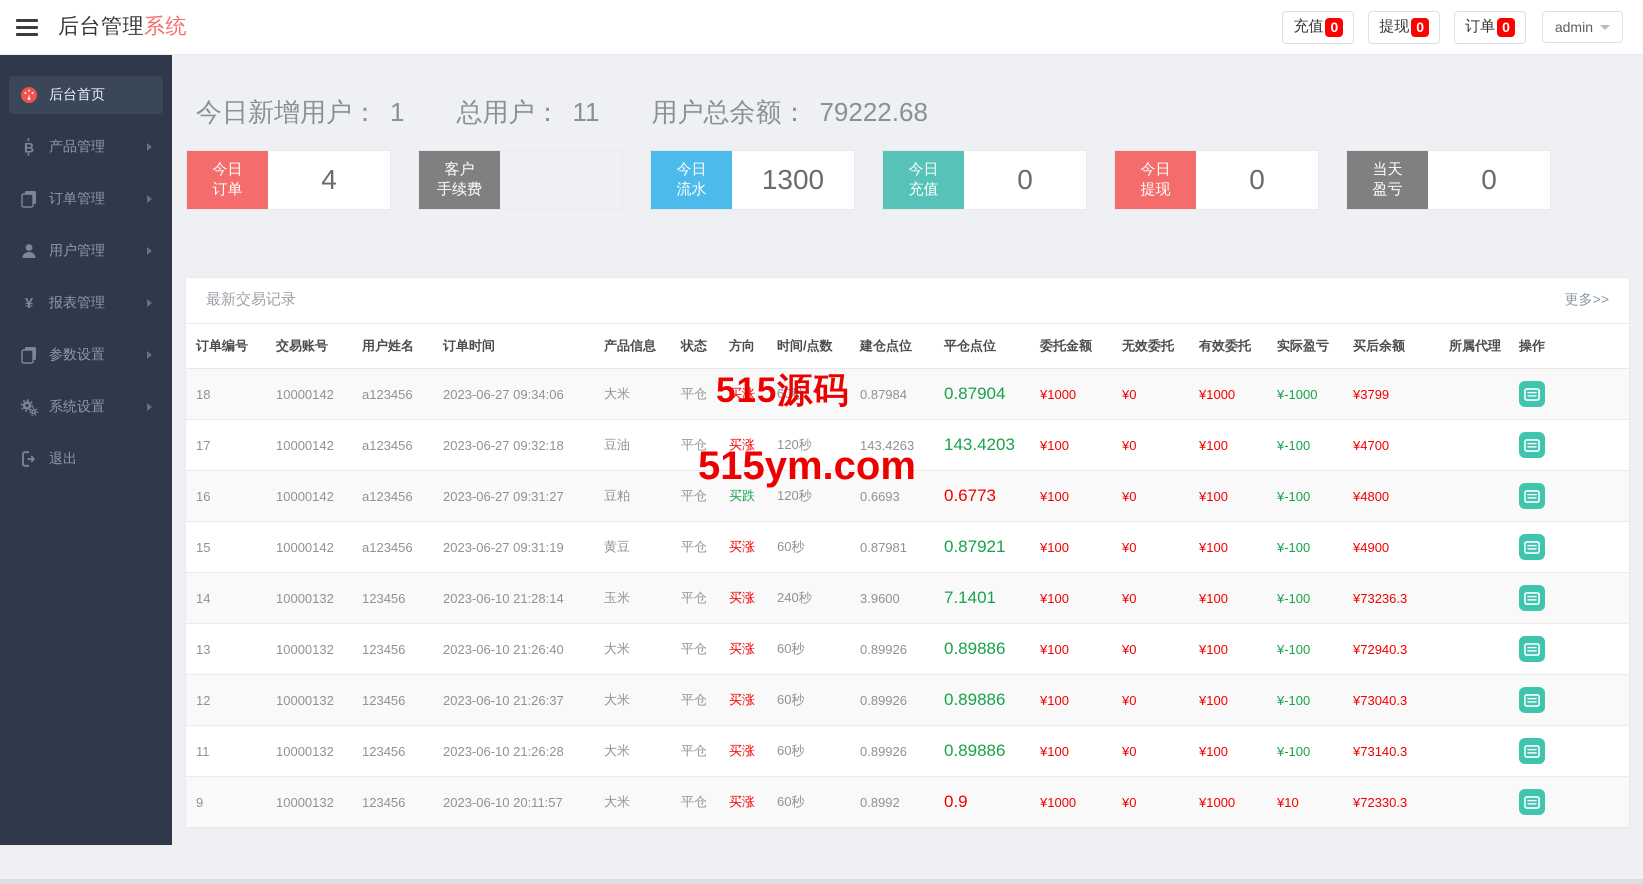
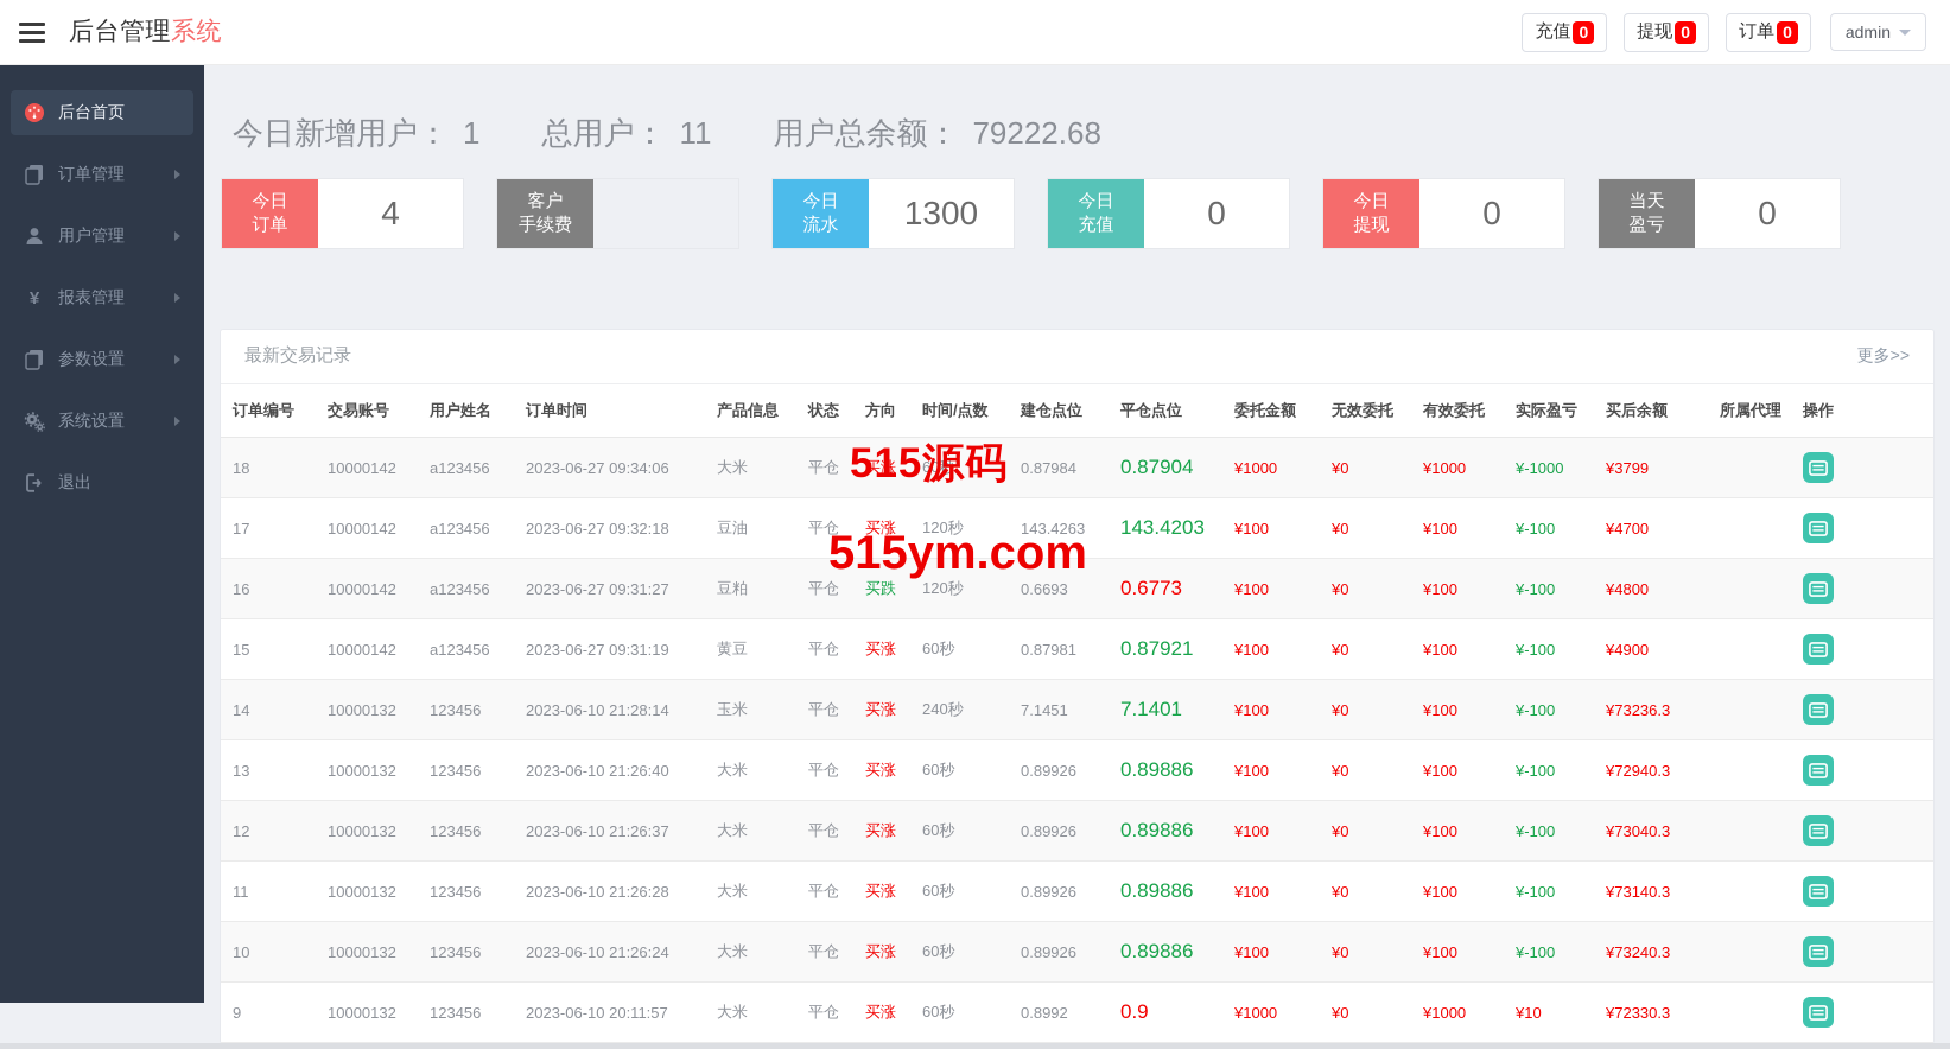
  后台管理系统
  充值
  0
  提现
  0
  订单
  0
  admin
  后台首页
- B
- 产品管理
  订单管理
  用户管理
  ¥
  报表管理
  参数设置
  系统设置
  退出
  今日新增用户： 1
  总用户： 11
  用户总余额： 79222.68
  今日
  订单
  4
  客户
  手续费
  今日
  流水
  1300
  今日
  充值
  0
  今日
  提现
  0
  当天
  盈亏
  0
  最新交易记录
  更多>>
  订单编号	交易账号	用户姓名	订单时间	产品信息	状态	方向	时间/点数	建仓点位	平仓点位	委托金额	无效委托	有效委托	实际盈亏	买后余额	所属代理	操作
  18	10000142	a123456	2023-06-27 09:34:06	大米	平仓	买涨	60秒	0.87984	0.87904	¥1000	¥0	¥1000	¥-1000	¥3799
  17	10000142	a123456	2023-06-27 09:32:18	豆油	平仓	买涨	120秒	143.4263	143.4203	¥100	¥0	¥100	¥-100	¥4700
  16	10000142	a123456	2023-06-27 09:31:27	豆粕	平仓	买跌	120秒	0.6693	0.6773	¥100	¥0	¥100	¥-100	¥4800
  15	10000142	a123456	2023-06-27 09:31:19	黄豆	平仓	买涨	60秒	0.87981	0.87921	¥100	¥0	¥100	¥-100	¥4900
- 14	10000132	123456	2023-06-10 21:28:14	玉米	平仓	买涨	240秒	3.9600	7.1401	¥100	¥0	¥100	¥-100	¥73236.3
+ 14	10000132	123456	2023-06-10 21:28:14	玉米	平仓	买涨	240秒	7.1451	7.1401	¥100	¥0	¥100	¥-100	¥73236.3
  13	10000132	123456	2023-06-10 21:26:40	大米	平仓	买涨	60秒	0.89926	0.89886	¥100	¥0	¥100	¥-100	¥72940.3
  12	10000132	123456	2023-06-10 21:26:37	大米	平仓	买涨	60秒	0.89926	0.89886	¥100	¥0	¥100	¥-100	¥73040.3
  11	10000132	123456	2023-06-10 21:26:28	大米	平仓	买涨	60秒	0.89926	0.89886	¥100	¥0	¥100	¥-100	¥73140.3
+ 10	10000132	123456	2023-06-10 21:26:24	大米	平仓	买涨	60秒	0.89926	0.89886	¥100	¥0	¥100	¥-100	¥73240.3
  9	10000132	123456	2023-06-10 20:11:57	大米	平仓	买涨	60秒	0.8992	0.9	¥1000	¥0	¥1000	¥10	¥72330.3
  515源码
  515ym.com
